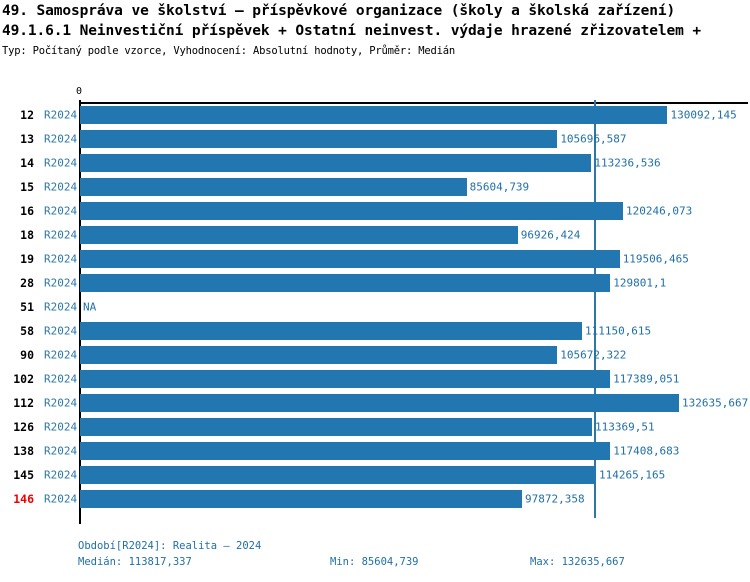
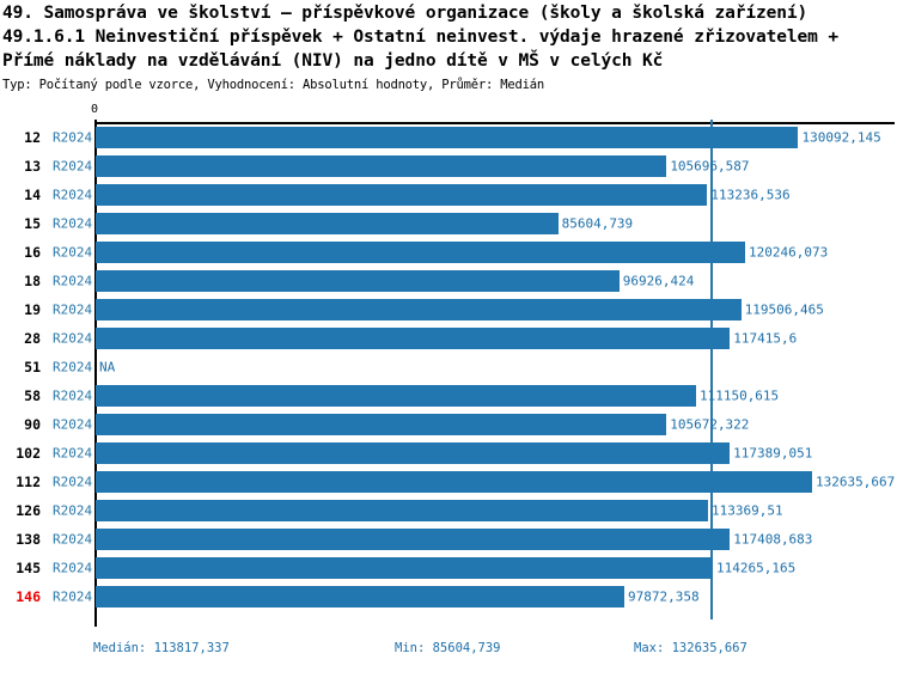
  49. Samospráva ve školství – příspěvkové organizace (školy a školská zařízení)
  49.1.6.1 Neinvestiční příspěvek + Ostatní neinvest. výdaje hrazené zřizovatelem +
+ Přímé náklady na vzdělávání (NIV) na jedno dítě v MŠ v celých Kč
  Typ: Počítaný podle vzorce, Vyhodnocení: Absolutní hodnoty, Průměr: Medián
  0
  12
  R2024
  130092,145
  13
  R2024
  105696,587
  14
  R2024
  113236,536
  15
  R2024
  85604,739
  16
  R2024
  120246,073
  18
  R2024
  96926,424
  19
  R2024
  119506,465
  28
  R2024
- 129801,1
+ 117415,6
  51
  R2024
  NA
  58
  R2024
  111150,615
  90
  R2024
  105672,322
  102
  R2024
  117389,051
  112
  R2024
  132635,667
  126
  R2024
  113369,51
  138
  R2024
  117408,683
  145
  R2024
  114265,165
  146
  R2024
  97872,358
- Období[R2024]: Realita – 2024
  Medián: 113817,337
  Min: 85604,739
  Max: 132635,667
